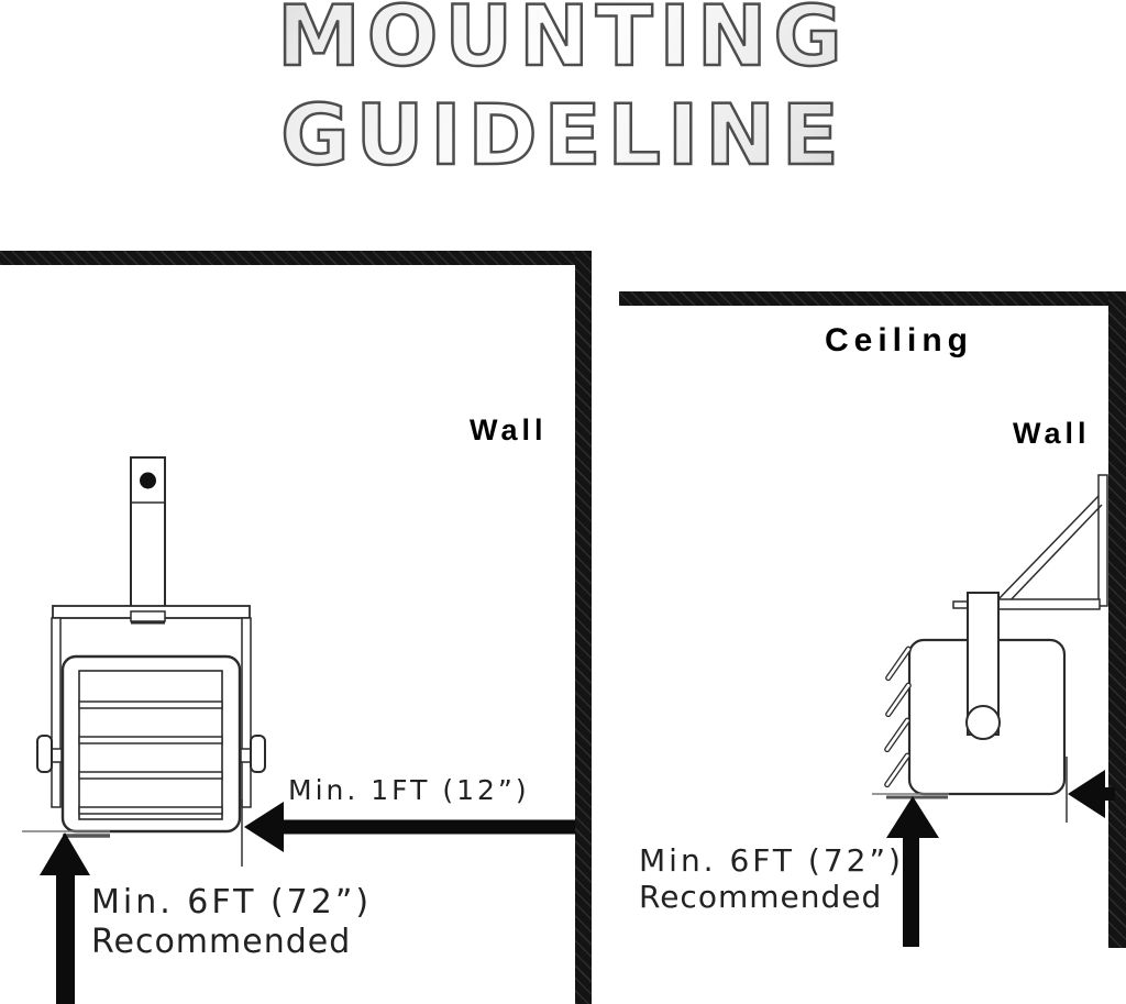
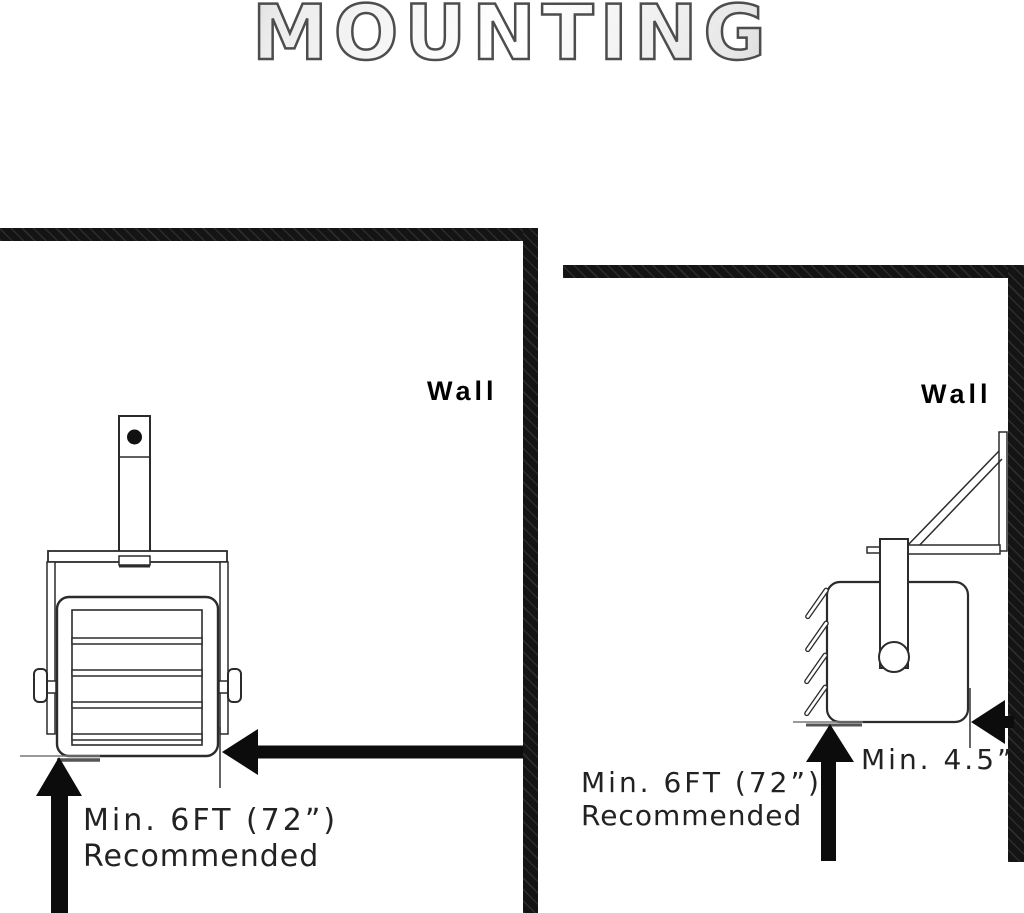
  MOUNTING
- GUIDELINE
  Wall
- Ceiling
  Wall
- Min. 1FT (12”)
  Min. 6FT (72”)
  Recommended
+ Min. 4.5”
  Min. 6FT (72”)
  Recommended
